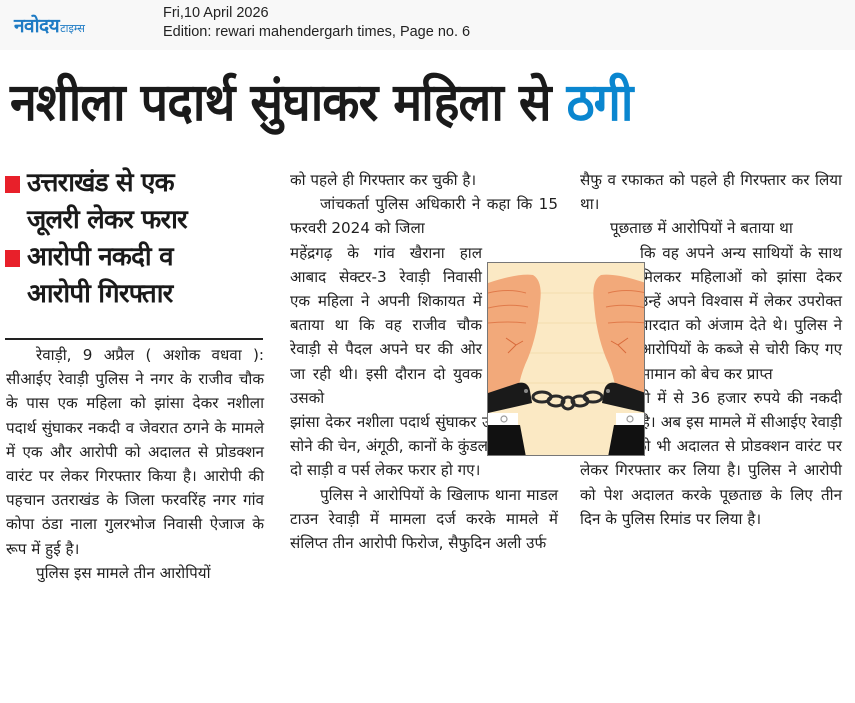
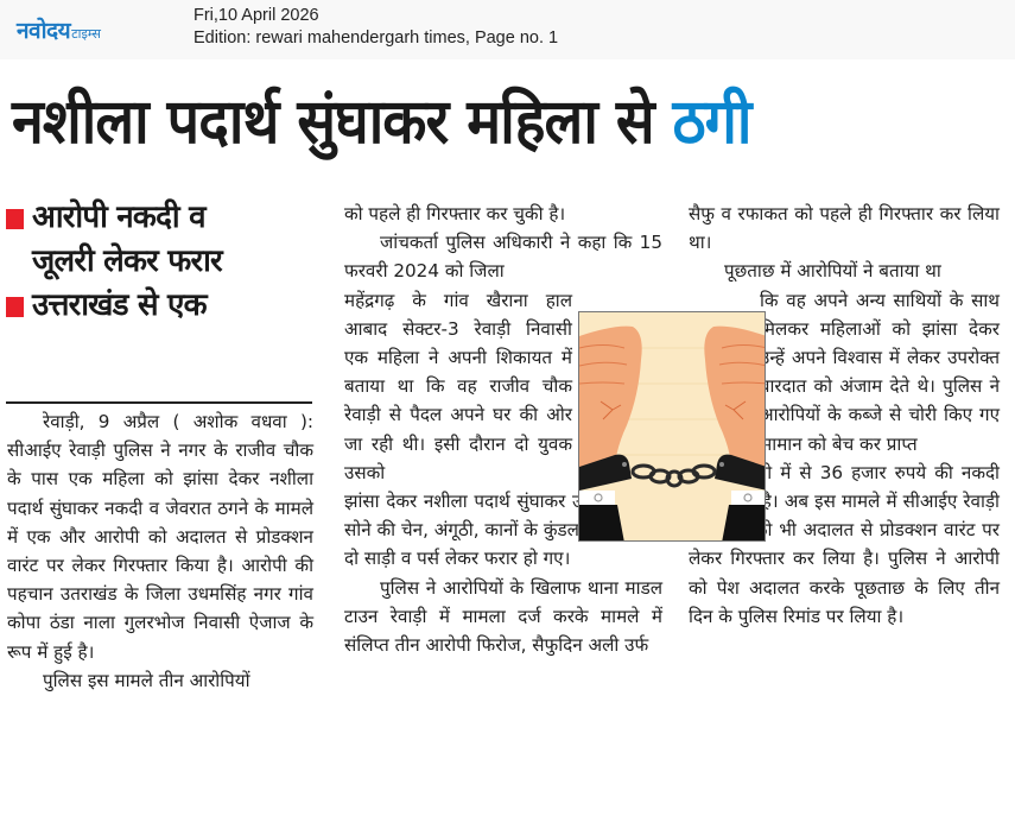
  नवोदय
  टाइम्स
  Fri,10 April 2026
- Edition: rewari mahendergarh times, Page no. 6
+ Edition: rewari mahendergarh times, Page no. 1
  नशीला पदार्थ सुंघाकर महिला से ठगी
- उत्तराखंड से एक
+ आरोपी नकदी व
  जूलरी लेकर फरार
- आरोपी नकदी व
+ उत्तराखंड से एक
- आरोपी गिरफ्तार
- रेवाड़ी, 9 अप्रैल ( अशोक वधवा ): सीआईए रेवाड़ी पुलिस ने नगर के राजीव चौक के पास एक महिला को झांसा देकर नशीला पदार्थ सुंघाकर नकदी व जेवरात ठगने के मामले में एक और आरोपी को अदालत से प्रोडक्शन वारंट पर लेकर गिरफ्तार किया है। आरोपी की पहचान उतराखंड के जिला फरवरिंह नगर गांव कोपा ठंडा नाला गुलरभोज निवासी ऐजाज के रूप में हुई है।
+ रेवाड़ी, 9 अप्रैल ( अशोक वधवा ): सीआईए रेवाड़ी पुलिस ने नगर के राजीव चौक के पास एक महिला को झांसा देकर नशीला पदार्थ सुंघाकर नकदी व जेवरात ठगने के मामले में एक और आरोपी को अदालत से प्रोडक्शन वारंट पर लेकर गिरफ्तार किया है। आरोपी की पहचान उतराखंड के जिला उधमसिंह नगर गांव कोपा ठंडा नाला गुलरभोज निवासी ऐजाज के रूप में हुई है।
  पुलिस इस मामले तीन आरोपियों
  को पहले ही गिरफ्तार कर चुकी है।
  जांचकर्ता पुलिस अधिकारी ने कहा कि 15 फरवरी 2024 को जिला
  महेंद्रगढ़ के गांव खैराना हाल आबाद सेक्टर-3 रेवाड़ी निवासी एक महिला ने अपनी शिकायत में बताया था कि वह राजीव चौक रेवाड़ी से पैदल अपने घर की ओर जा रही थी। इसी दौरान दो युवक उसको
  झांसा देकर नशीला पदार्थ सुंघाकर सोने की चेन, अंगूठी, कानों के कुंडल दो साड़ी व पर्स लेकर फरार हो गए।
  पुलिस ने आरोपियों के खिलाफ थाना माडल टाउन रेवाड़ी में मामला दर्ज करके मामले में संलिप्त तीन आरोपी फिरोज, सैफुदिन अली उर्फ
  सैफु व रफाकत को पहले ही गिरफ्तार कर लिया था।
  पूछताछ में आरोपियों ने बताया था
  कि वह अपने अन्य साथियों के साथ मिलकर महिलाओं को झांसा देकर न्हें अपने विश्वास में लेकर उपरोक्त वारदात को अंजाम देते थे। पुलिस ने आरोपियों के कब्जे से चोरी किए गए सामान को बेच कर प्राप्त
  में से 36 हजार रुपये की नकदी है। अब इस मामले में सीआईए रेवाड़ी भी अदालत से प्रोडक्शन वारंट पर लेकर गिरफ्तार कर लिया है। पुलिस ने आरोपी को पेश अदालत करके पूछताछ के लिए तीन दिन के पुलिस रिमांड पर लिया है।
